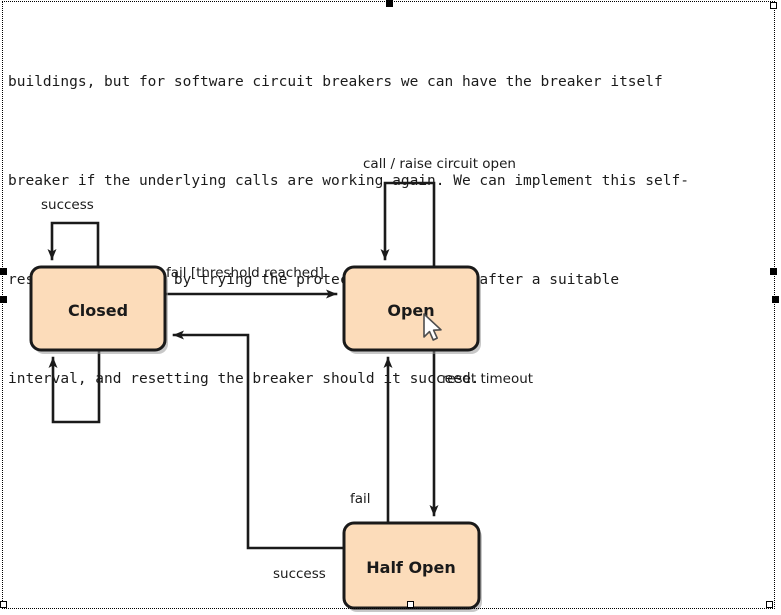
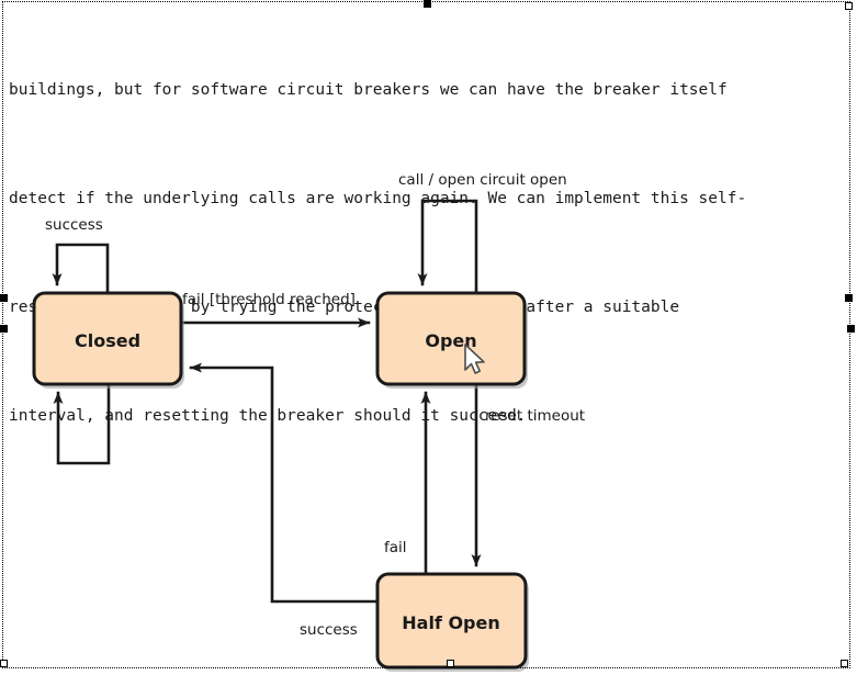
  buildings, but for software circuit breakers we can have the breaker itself
- breaker if the underlying calls are working again. We can implement this self-
+ detect if the underlying calls are working again. We can implement this self-
  interval,nd resetting the breaker shouldt succeed.
  Closed
  Open
  Half Open
  success
  fail [threshold reached]
- call / raise circuit open
+ call / open circuit open
  reset timeout
  fail
  success
